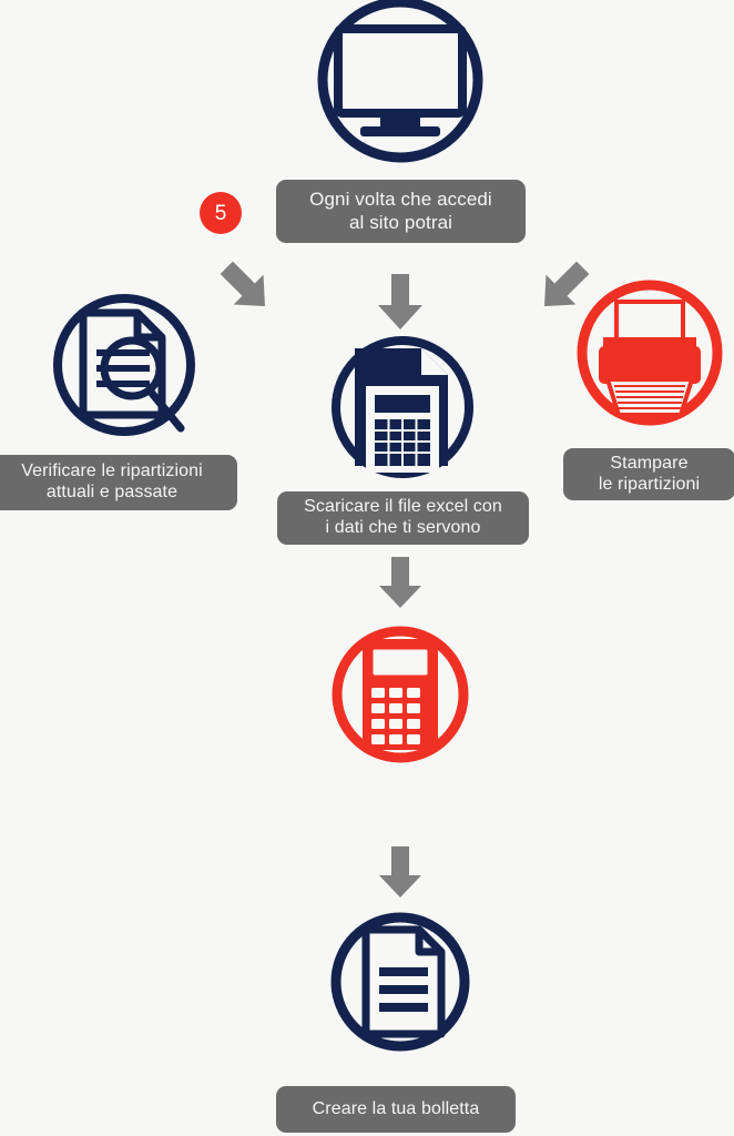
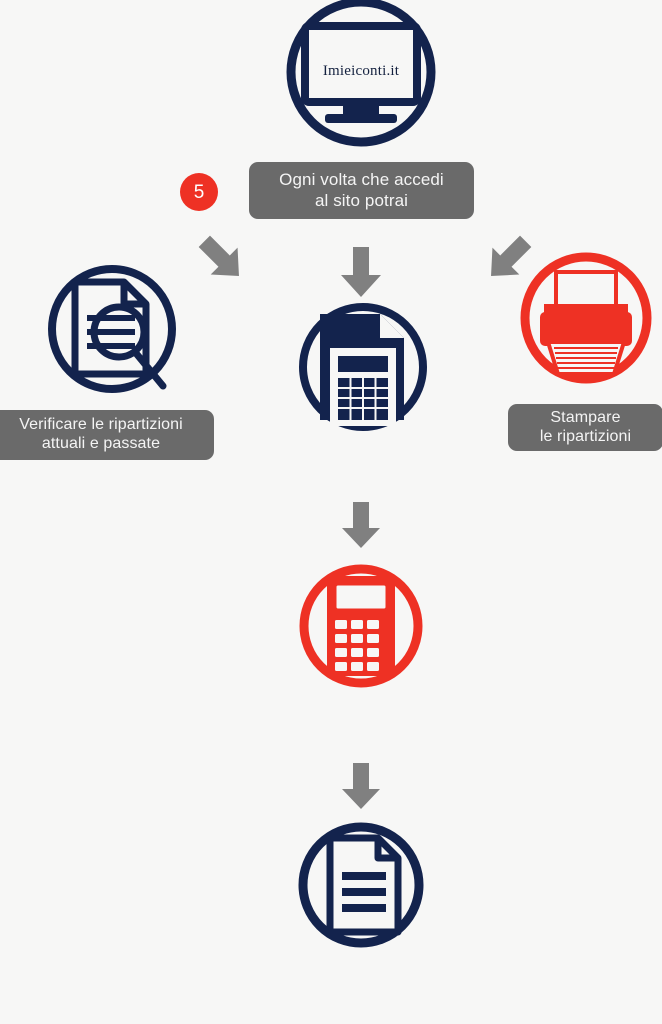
+ Imieiconti.it
  5
  Ogni volta che accedi
  al sito potrai
  Verificare le ripartizioni
  attuali e passate
- Scaricare il file excel con
- i dati che ti servono
  Stampare
  le ripartizioni
- Creare la tua bolletta
